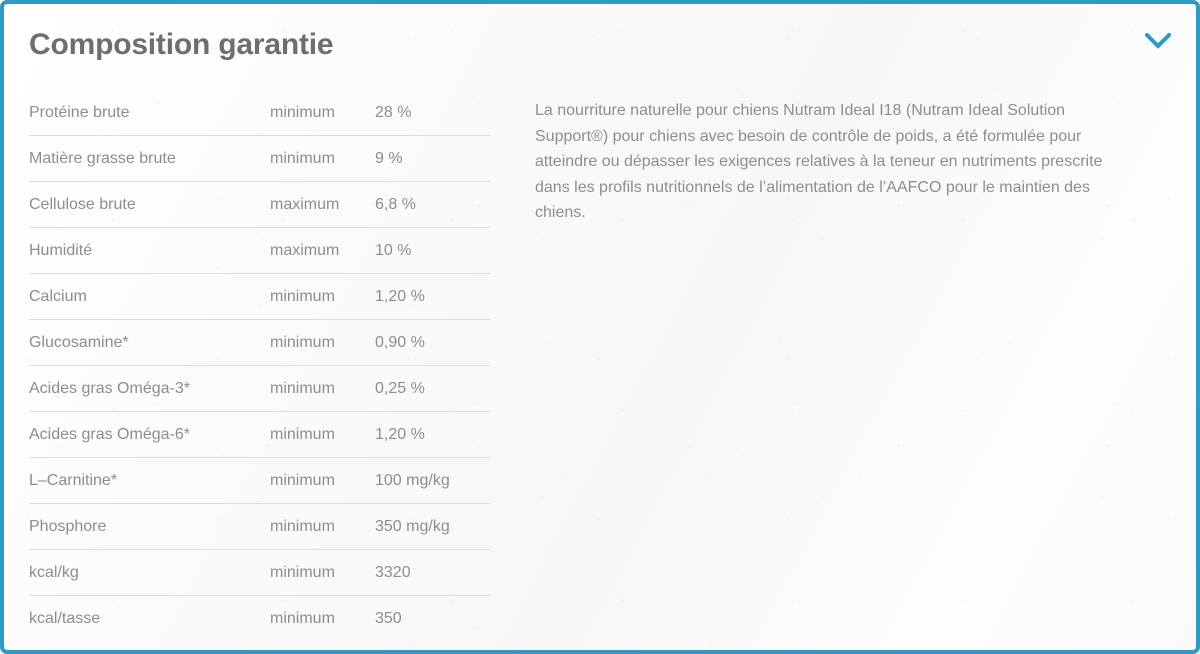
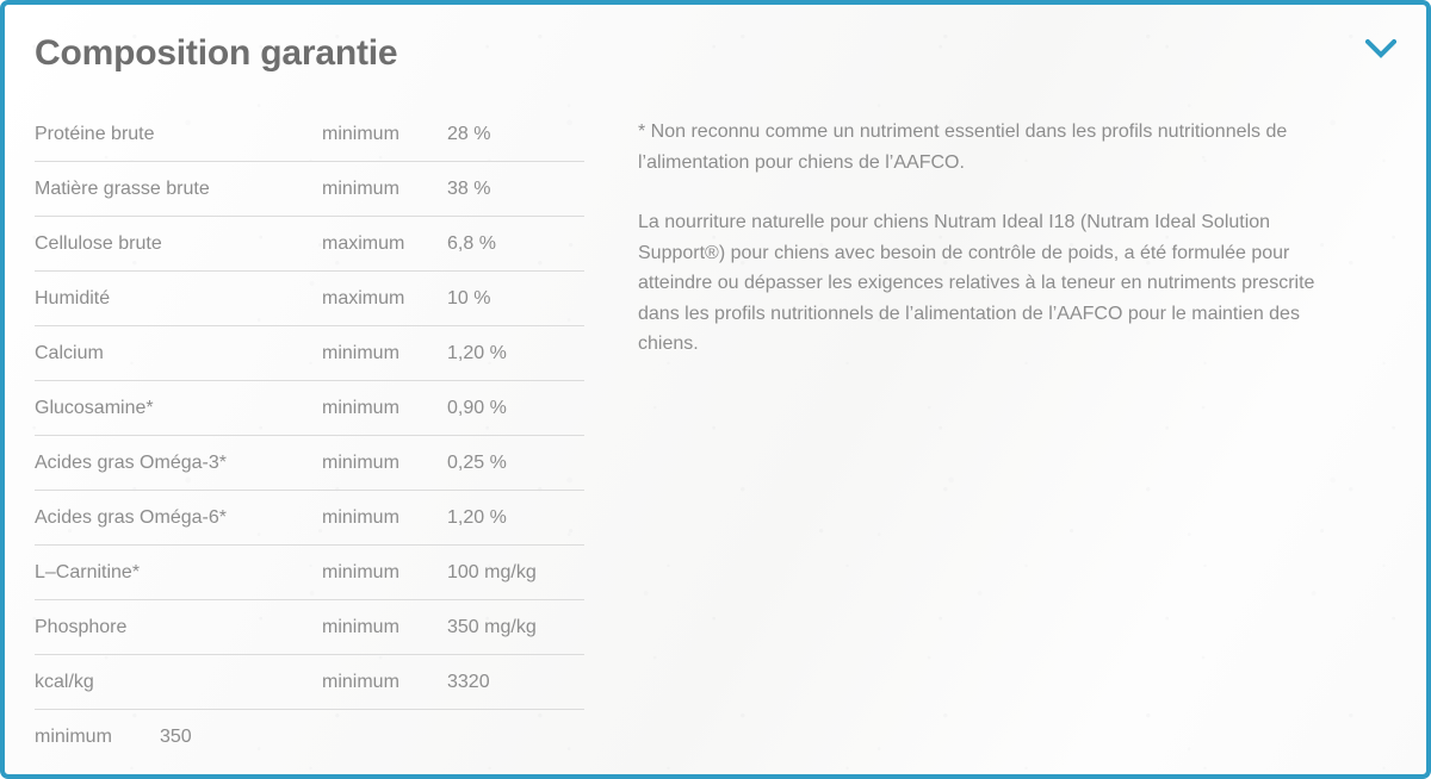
  Composition garantie
  Protéine brute
  minimum
  28 %
  Matière grasse brute
  minimum
- 9 %
+ 38 %
  Cellulose brute
  maximum
  6,8 %
  Humidité
  maximum
  10 %
  Calcium
  minimum
  1,20 %
  Glucosamine*
  minimum
  0,90 %
  Acides gras Oméga-3*
  minimum
  0,25 %
  Acides gras Oméga-6*
  minimum
  1,20 %
  L–Carnitine*
  minimum
  100 mg/kg
  Phosphore
  minimum
  350 mg/kg
  kcal/kg
  minimum
  3320
- kcal/tasse
  minimum
  350
+ * Non reconnu comme un nutriment essentiel dans les profils nutritionnels de l’alimentation pour chiens de l’AAFCO.
  La nourriture naturelle pour chiens Nutram Ideal I18 (Nutram Ideal Solution Support®) pour chiens avec besoin de contrôle de poids, a été formulée pour atteindre ou dépasser les exigences relatives à la teneur en nutriments prescrite dans les profils nutritionnels de l’alimentation de l’AAFCO pour le maintien des chiens.
